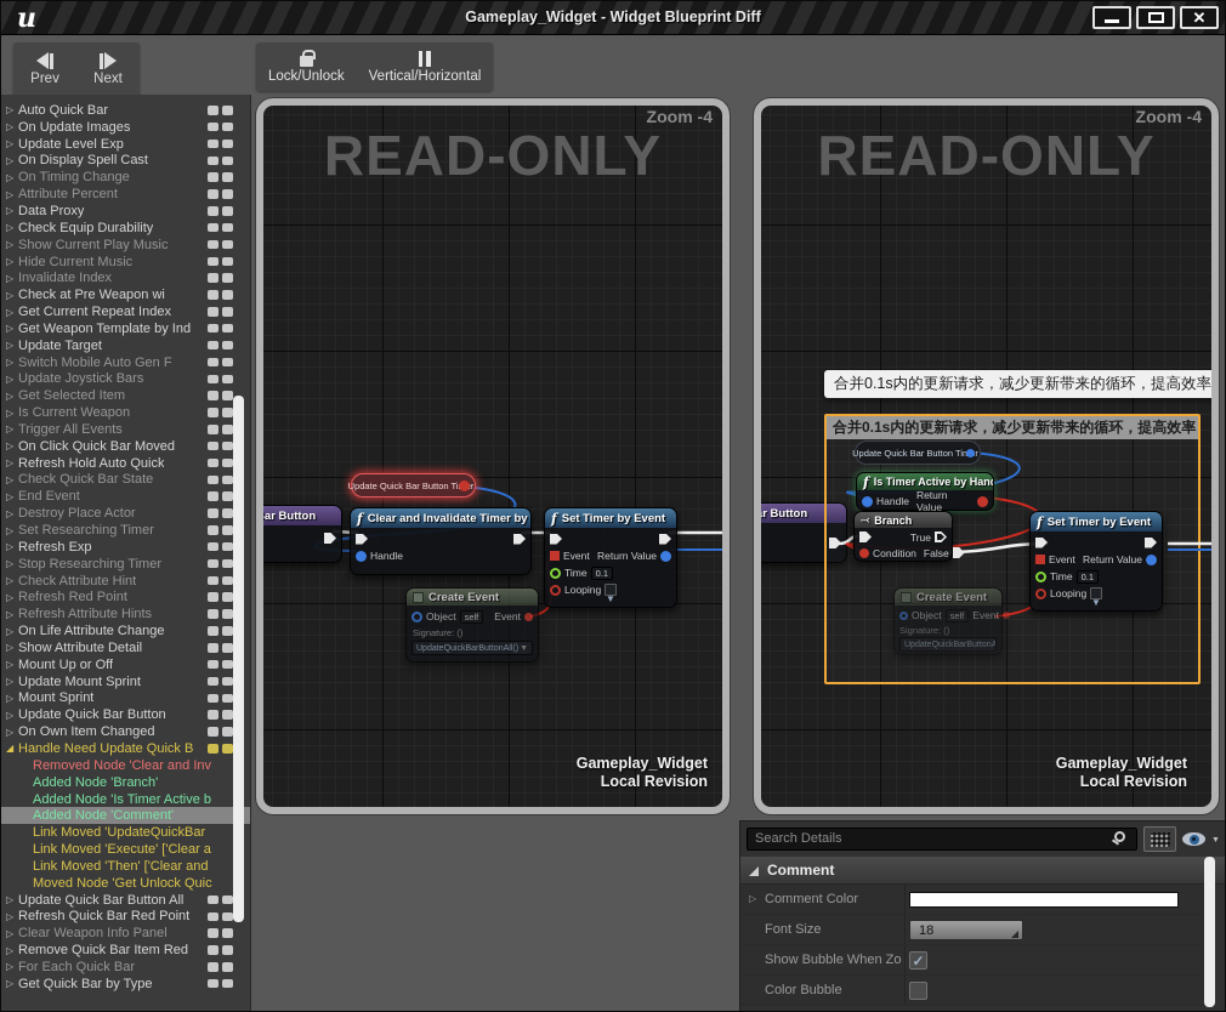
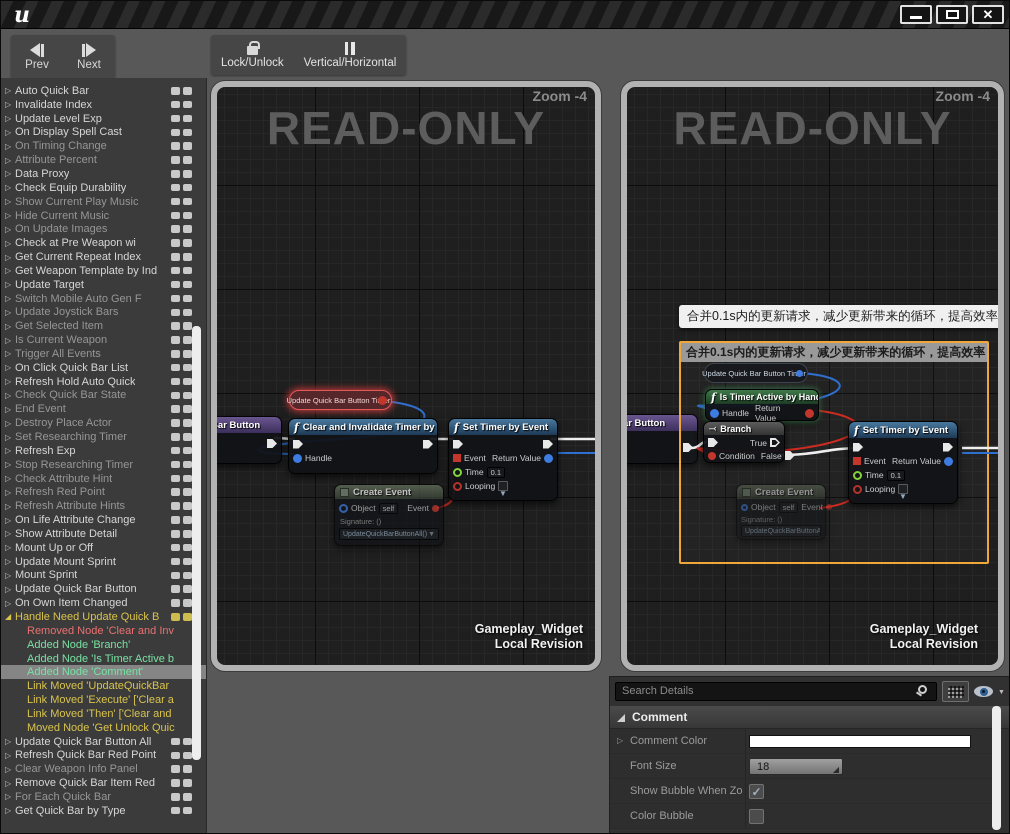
  u
- Gameplay_Widget - Widget Blueprint Diff
  ✕
  Prev
  Next
  Lock/Unlock
  Vertical/Horizontal
  ▷
  Auto Quick Bar
  ▷
- On Update Images
+ Invalidate Index
  ▷
  Update Level Exp
  ▷
  On Display Spell Cast
  ▷
  On Timing Change
  ▷
  Attribute Percent
  ▷
  Data Proxy
  ▷
  Check Equip Durability
  ▷
  Show Current Play Music
  ▷
  Hide Current Music
  ▷
- Invalidate Index
+ On Update Images
  ▷
  Check at Pre Weapon wi
  ▷
  Get Current Repeat Index
  ▷
  Get Weapon Template by Ind
  ▷
  Update Target
  ▷
  Switch Mobile Auto Gen F
  ▷
  Update Joystick Bars
  ▷
  Get Selected Item
  ▷
  Is Current Weapon
  ▷
  Trigger All Events
  ▷
- On Click Quick Bar Moved
+ On Click Quick Bar List
  ▷
  Refresh Hold Auto Quick
  ▷
  Check Quick Bar State
  ▷
  End Event
  ▷
  Destroy Place Actor
  ▷
  Set Researching Timer
  ▷
  Refresh Exp
  ▷
  Stop Researching Timer
  ▷
  Check Attribute Hint
  ▷
  Refresh Red Point
  ▷
  Refresh Attribute Hints
  ▷
  On Life Attribute Change
  ▷
  Show Attribute Detail
  ▷
  Mount Up or Off
  ▷
  Update Mount Sprint
  ▷
  Mount Sprint
  ▷
  Update Quick Bar Button
  ▷
  On Own Item Changed
  ◢
  Handle Need Update Quick B
  Removed Node 'Clear and Inv
  Added Node 'Branch'
  Added Node 'Is Timer Active b
  Added Node 'Comment'
  Link Moved 'UpdateQuickBar
  Link Moved 'Execute' ['Clear a
  Link Moved 'Then' ['Clear and
  Moved Node 'Get Unlock Quic
  ▷
  Update Quick Bar Button All
  ▷
  Refresh Quick Bar Red Point
  ▷
  Clear Weapon Info Panel
  ▷
  Remove Quick Bar Item Red
  ▷
  For Each Quick Bar
  ▷
  Get Quick Bar by Type
  READ-ONLY
  Zoom -4
  Update Quick Bar Button Tir
  f
  Clear and Invalidate Timer by
  Handle
  f
  Set Timer by Event
  Event
  Return Value
  Time
  0.1
  Looping
  ▼
  Create Event
  Object
  self
  Event
  Signature: ()
  Gameplay_Widget
  Local Revision
  READ-ONLY
  Zoom -4
  合并0.1s内的更新请求，减少更新带来的循环，提高效率
  合并0.1s内的更新请求，减少更新带来的循环，提高效率
  Update Quick Bar Button Tir
  f
  Is Timer Active by Han
  Handle
  Return Value
  ⤙
  Branch
  True
  Condition
  False
  f
  Set Timer by Event
  Event
  Return Value
  Time
  0.1
  Looping
  ▼
  Create Event
  Object
  self
  Event
  Signature: ()
  Gameplay_Widget
  Local Revision
  Search Details
  Comment
  ▷
  Comment Color
  Font Size
  18
  ◢
  Show Bubble When Zo
  ✓
  Color Bubble
